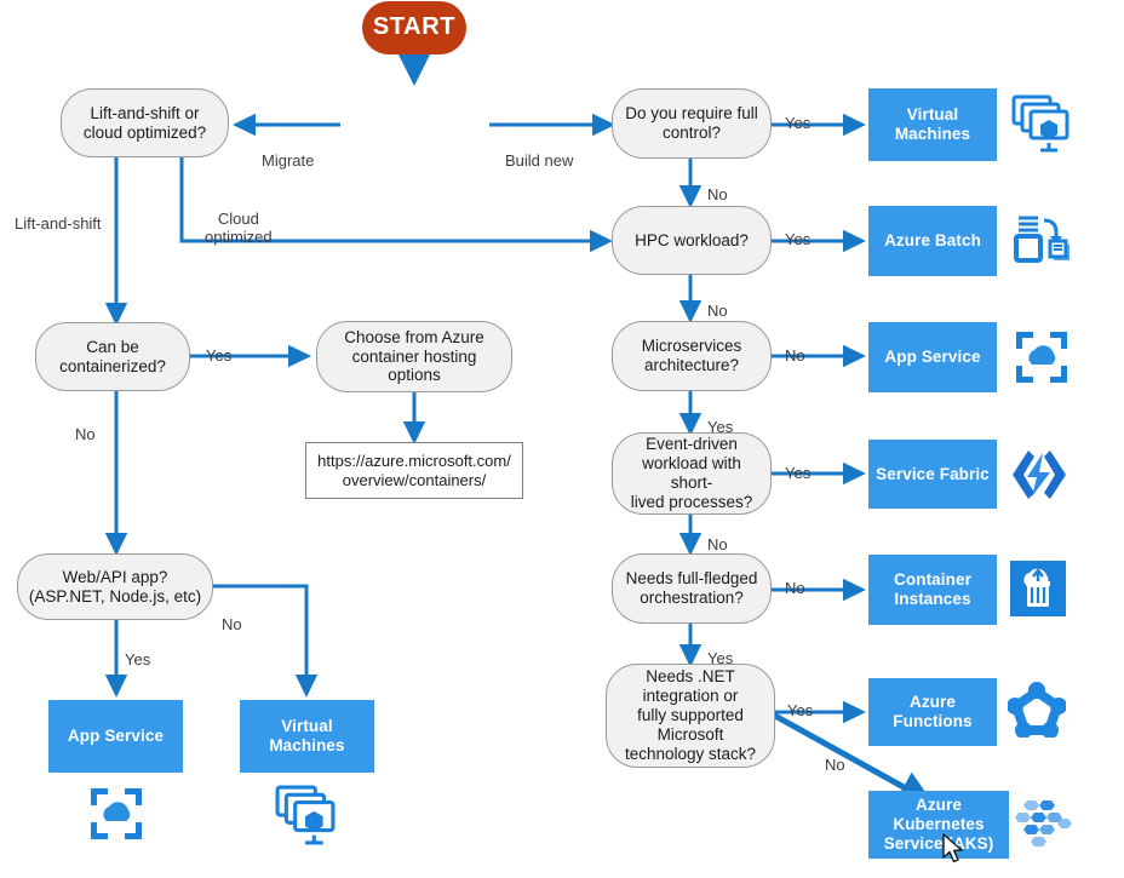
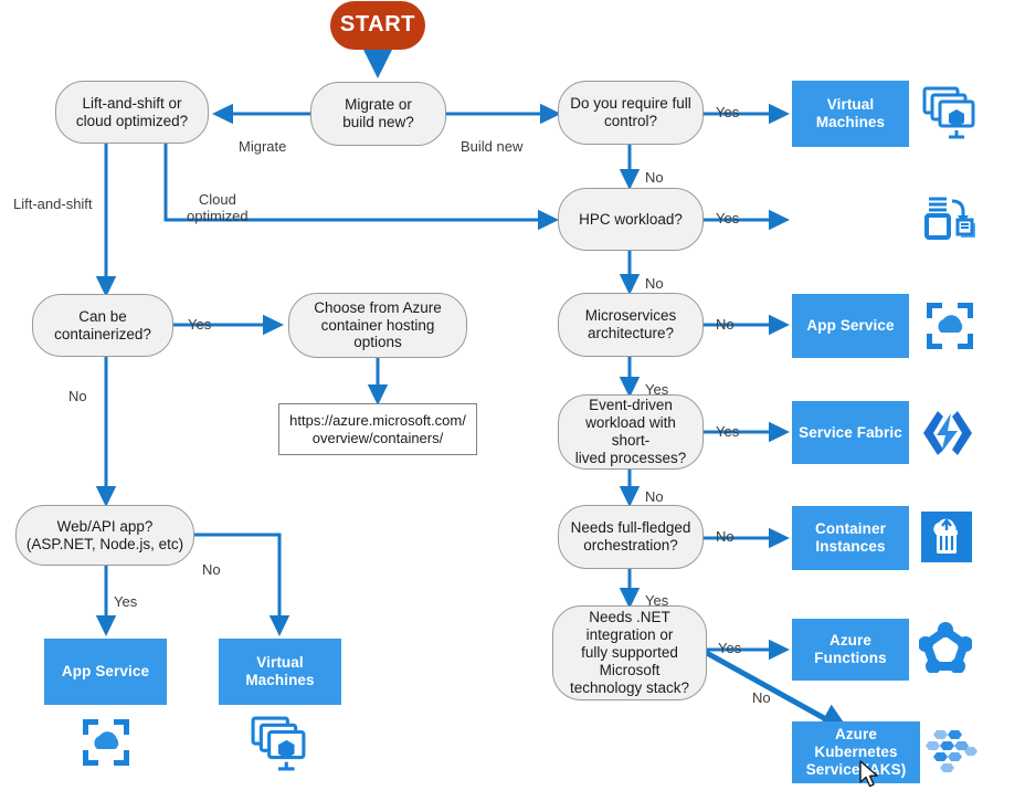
  START
+ Migrate or
+ build new?
  Lift-and-shift or
  cloud optimized?
  Do you require full
  control?
  HPC workload?
  Can be
  containerized?
  Choose from Azure
  container hosting
  options
  Microservices
  architecture?
  Event-driven
  workload with short-
  lived processes?
  Needs full-fledged
  orchestration?
  Needs .NET
  integration or
  fully supported
  Microsoft
  technology stack?
  Web/API app?
  (ASP.NET, Node.js, etc)
  https://azure.microsoft.com/
  overview/containers/
  Virtual
  Machines
- Azure Batch
  App Service
  Service Fabric
  Container
  Instances
  Azure Functions
  Azure Kubernetes
  ServiceAKS)
  App Service
  Virtual
  Machines
  Migrate
  Build new
  Lift-and-shift
  Cloud
  optimized
  Yes
  No
  Yes
  No
  Yes
  No
  No
  Yes
  Yes
  No
  No
  Yes
  Yes
  No
  Yes
  No
